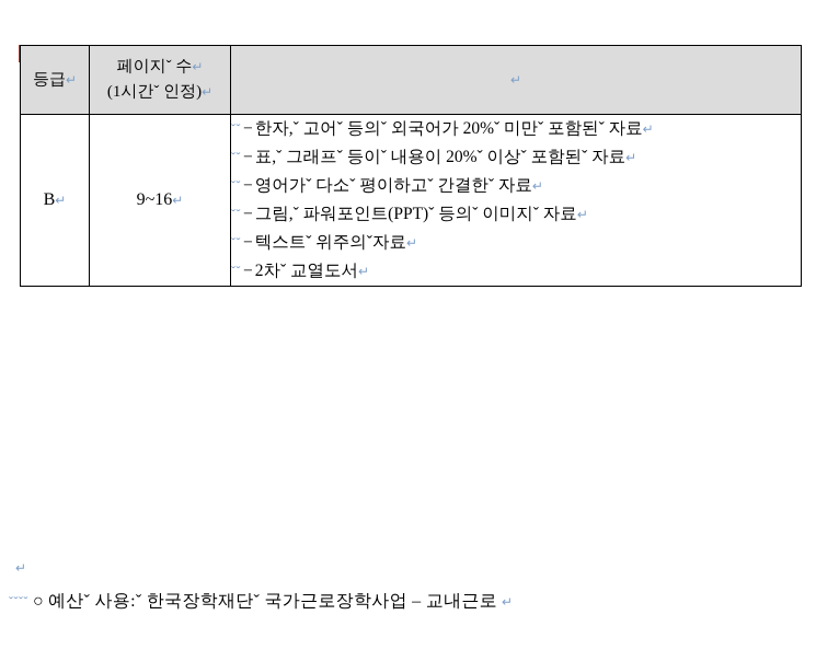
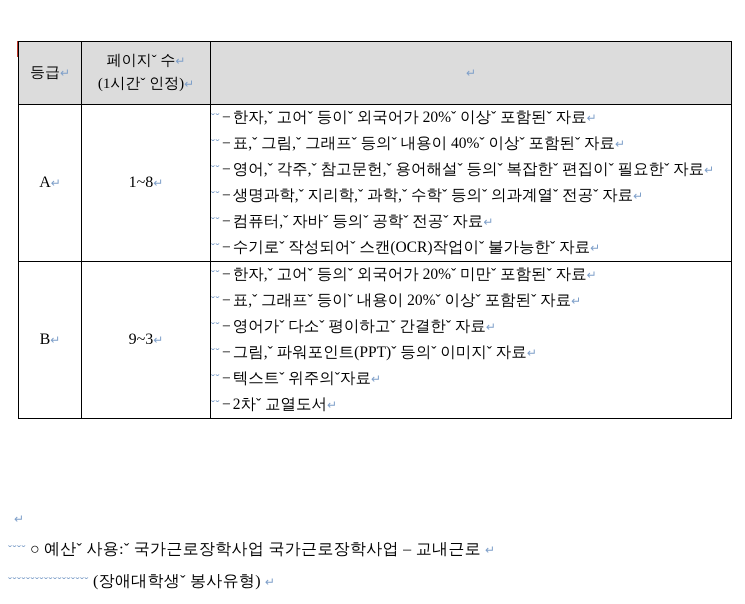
  등급↵	페이지ˇ 수↵ (1시간ˇ 인정)↵	↵
+ A↵	1~8↵	ˇˇ −한자,ˇ 고어ˇ 등이ˇ 외국어가 20%ˇ 이상ˇ 포함된ˇ 자료↵ ˇˇ −표,ˇ 그림,ˇ 그래프ˇ 등의ˇ 내용이 40%ˇ 이상ˇ 포함된ˇ 자료↵ ˇˇ −영어,ˇ 각주,ˇ 참고문헌,ˇ 용어해설ˇ 등의ˇ 복잡한ˇ 편집이ˇ 필요한ˇ 자료↵ ˇˇ −생명과학,ˇ 지리학,ˇ 과학,ˇ 수학ˇ 등의ˇ 의과계열ˇ 전공ˇ 자료↵ ˇˇ −컴퓨터,ˇ 자바ˇ 등의ˇ 공학ˇ 전공ˇ 자료↵ ˇˇ −수기로ˇ 작성되어ˇ 스캔(OCR)작업이ˇ 불가능한ˇ 자료↵
- B↵	9~16↵	ˇˇ −한자,ˇ 고어ˇ 등의ˇ 외국어가 20%ˇ 미만ˇ 포함된ˇ 자료↵ ˇˇ −표,ˇ 그래프ˇ 등이ˇ 내용이 20%ˇ 이상ˇ 포함된ˇ 자료↵ ˇˇ −영어가ˇ 다소ˇ 평이하고ˇ 간결한ˇ 자료↵ ˇˇ −그림,ˇ 파워포인트(PPT)ˇ 등의ˇ 이미지ˇ 자료↵ ˇˇ −텍스트ˇ 위주의ˇ자료↵ ˇˇ −2차ˇ 교열도서↵
+ B↵	9~3↵	ˇˇ −한자,ˇ 고어ˇ 등의ˇ 외국어가 20%ˇ 미만ˇ 포함된ˇ 자료↵ ˇˇ −표,ˇ 그래프ˇ 등이ˇ 내용이 20%ˇ 이상ˇ 포함된ˇ 자료↵ ˇˇ −영어가ˇ 다소ˇ 평이하고ˇ 간결한ˇ 자료↵ ˇˇ −그림,ˇ 파워포인트(PPT)ˇ 등의ˇ 이미지ˇ 자료↵ ˇˇ −텍스트ˇ 위주의ˇ자료↵ ˇˇ −2차ˇ 교열도서↵
  ↵
- ˇˇˇˇ ○ 예산ˇ 사용:ˇ 한국장학재단ˇ 국가근로장학사업 – 교내근로 ↵
+ ˇˇˇˇ ○ 예산ˇ 사용:ˇ 국가근로장학사업 국가근로장학사업 – 교내근로 ↵
+ ˇˇˇˇˇˇˇˇˇˇˇˇˇˇˇˇˇˇ (장애대학생ˇ 봉사유형) ↵
